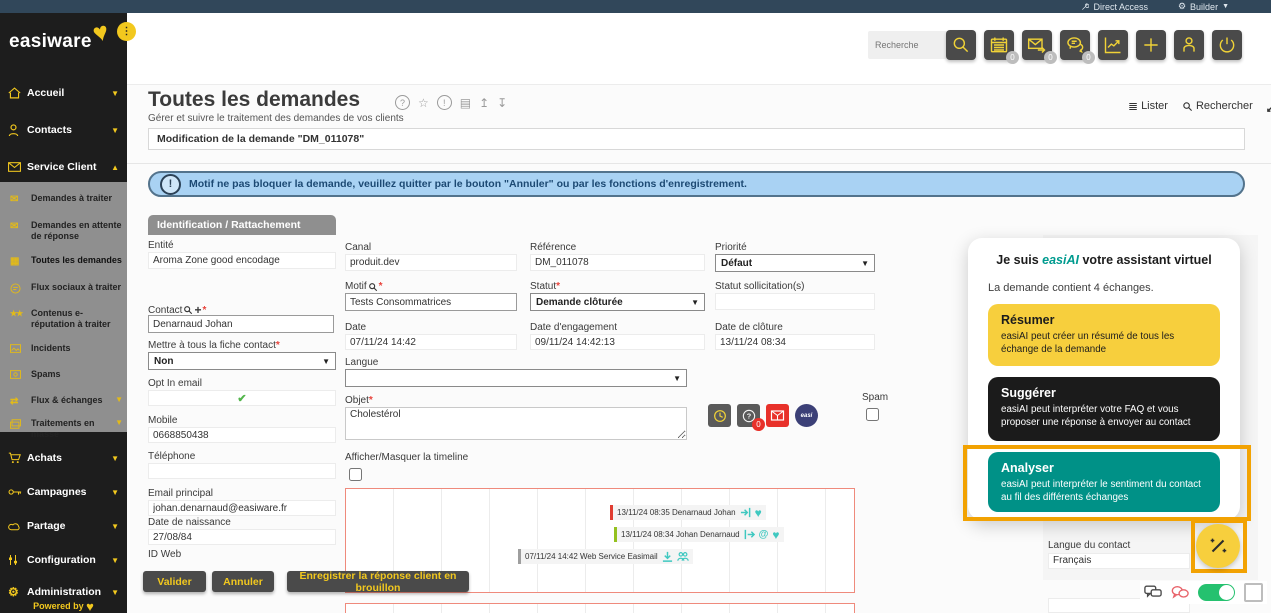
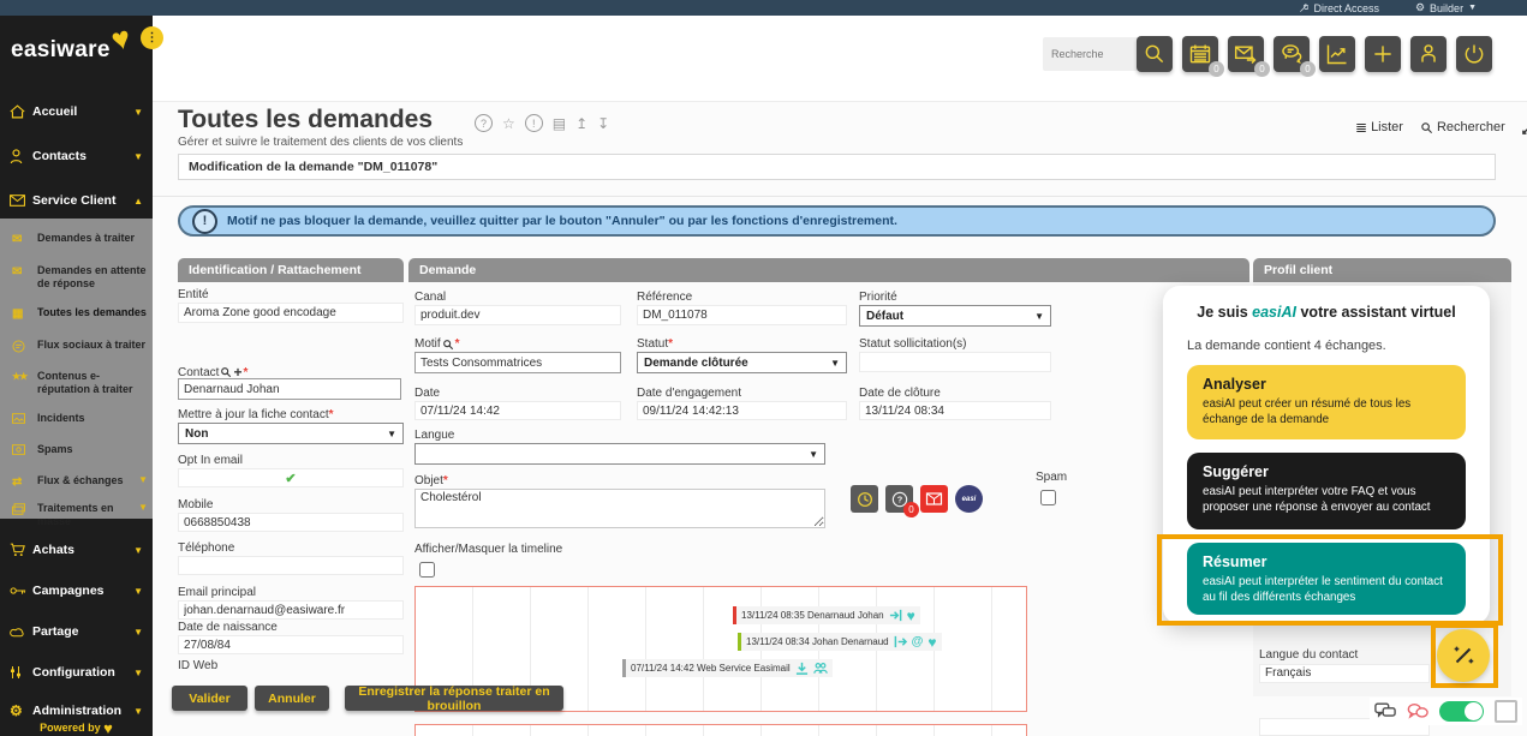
  Direct Access
  ⚙
  Builder
  easiware
  Accueil
  ▼
  Contacts
  ▼
  Service Client
  ▲
  ✉
  Demandes à traiter
  ✉
  Demandes en attente de réponse
  ▦
  Toutes les demandes
  Flux sociaux à traiter
  ★★
  Contenus e-réputation à traiter
  Incidents
  Spams
  ⇄
  Flux & échanges
  ▼
  Traitements en masse
  ▼
  Achats
  ▼
  Campagnes
  ▼
  Partage
  ▼
  Configuration
  ▼
  ⚙
  Administration
  ▼
  Powered by ♥
  ⋮
  Recherche
  0
  0
  0
  Toutes les demandes
  ?
  ☆
  !
  ▤
  ↥
  ↧
- Gérer et suivre le traitement des demandes de vos clients
+ Gérer et suivre le traitement des clients de vos clients
  ≣
  Lister
  Rechercher
  Modification de la demande "DM_011078"
  !
  Motif ne pas bloquer la demande, veuillez quitter par le bouton "Annuler" ou par les fonctions d'enregistrement.
  Identification / Rattachement
  Entité
  Aroma Zone good encodage
  Contact
  +
  *
  Denarnaud Johan
- Mettre à tous la fiche contact*
+ Mettre à jour la fiche contact*
  Non
  ▼
  Opt In email
  ✔
  Mobile
  0668850438
  Téléphone
  Email principal
  johan.denarnaud@easiware.fr
  Date de naissance
  27/08/84
  ID Web
+ Demande
  Canal
  produit.dev
  Référence
  DM_011078
  Priorité
  Défaut
  ▼
  Motif
  *
  Tests Consommatrices
  Statut*
  Demande clôturée
  ▼
  Statut sollicitation(s)
  Date
  07/11/24 14:42
  Date d'engagement
  09/11/24 14:42:13
  Date de clôture
  13/11/24 08:34
  Langue
  ▼
  Objet*
  Cholestérol
  ?
  0
  Spam
  Afficher/Masquer la timeline
  13/11/24 08:35 Denarnaud Johan
  ♥
  13/11/24 08:34 Johan Denarnaud
  @
  ♥
  07/11/24 14:42 Web Service Easimail
+ Profil client
  Langue du contact
  Français
  Je suis easiAI votre assistant virtuel
  La demande contient 4 échanges.
- Résumer
+ Analyser
  easiAI peut créer un résumé de tous les échange de la demande
  Suggérer
  easiAI peut interpréter votre FAQ et vous proposer une réponse à envoyer au contact
- Analyser
+ Résumer
  easiAI peut interpréter le sentiment du contact au fil des différents échanges
  Valider
  Annuler
- Enregistrer la réponse client en brouillon
+ Enregistrer la réponse traiter en brouillon
